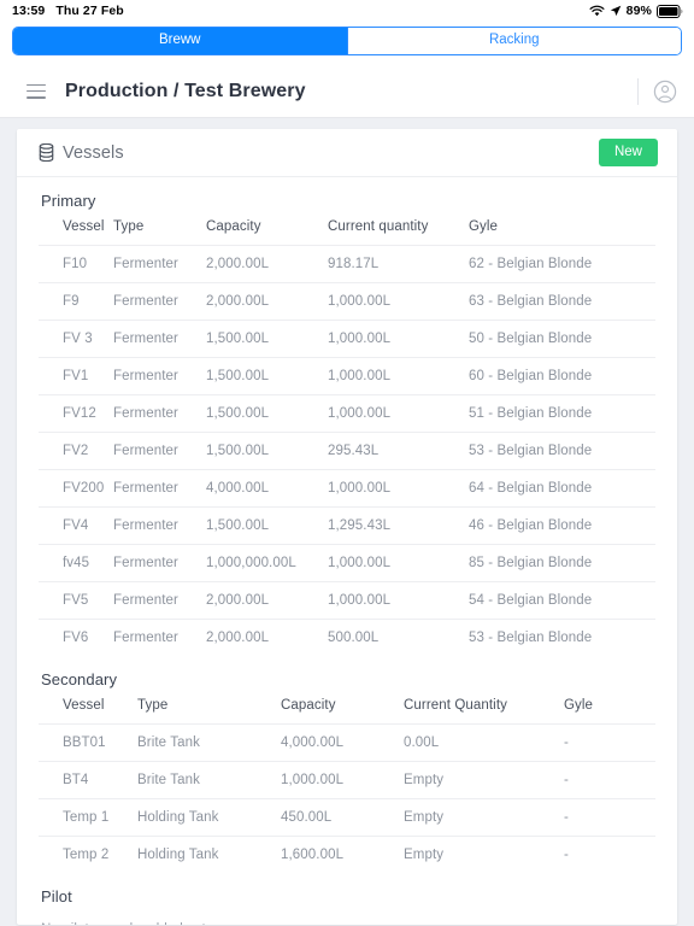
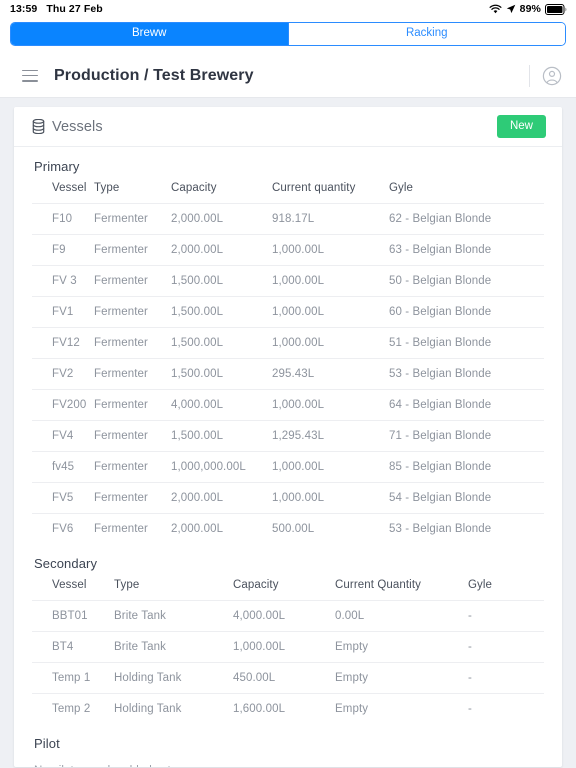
  13:59
  Thu 27 Feb
  89%
  Breww
  Racking
  Production / Test Brewery
  Vessels
  New
  Primary
  Vessel	Type	Capacity	Current quantity	Gyle
  F10	Fermenter	2,000.00L	918.17L	62 - Belgian Blonde
  F9	Fermenter	2,000.00L	1,000.00L	63 - Belgian Blonde
  FV 3	Fermenter	1,500.00L	1,000.00L	50 - Belgian Blonde
  FV1	Fermenter	1,500.00L	1,000.00L	60 - Belgian Blonde
  FV12	Fermenter	1,500.00L	1,000.00L	51 - Belgian Blonde
  FV2	Fermenter	1,500.00L	295.43L	53 - Belgian Blonde
  FV200	Fermenter	4,000.00L	1,000.00L	64 - Belgian Blonde
- FV4	Fermenter	1,500.00L	1,295.43L	46 - Belgian Blonde
+ FV4	Fermenter	1,500.00L	1,295.43L	71 - Belgian Blonde
  fv45	Fermenter	1,000,000.00L	1,000.00L	85 - Belgian Blonde
  FV5	Fermenter	2,000.00L	1,000.00L	54 - Belgian Blonde
  FV6	Fermenter	2,000.00L	500.00L	53 - Belgian Blonde
  Secondary
  Vessel	Type	Capacity	Current Quantity	Gyle
  BBT01	Brite Tank	4,000.00L	0.00L	-
  BT4	Brite Tank	1,000.00L	Empty	-
  Temp 1	Holding Tank	450.00L	Empty	-
  Temp 2	Holding Tank	1,600.00L	Empty	-
  Pilot
